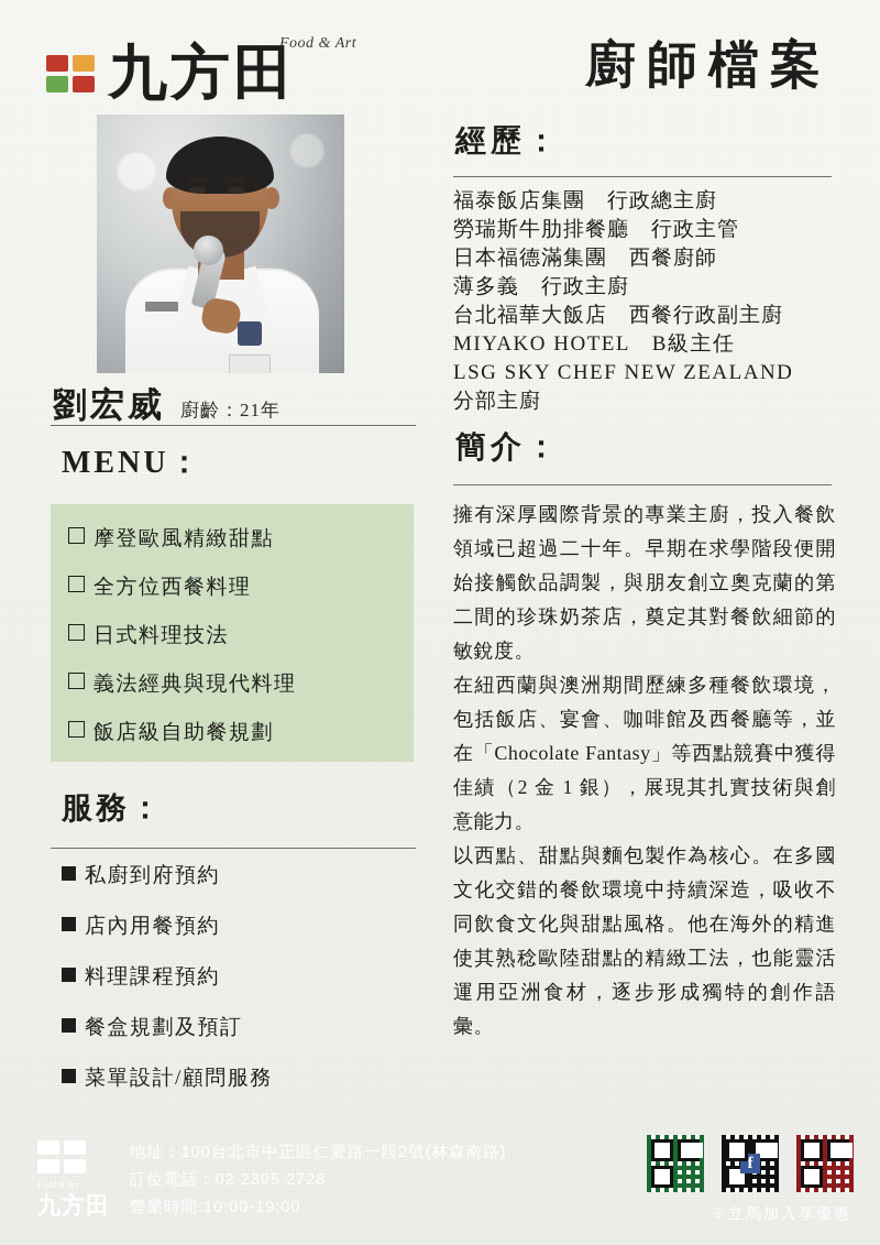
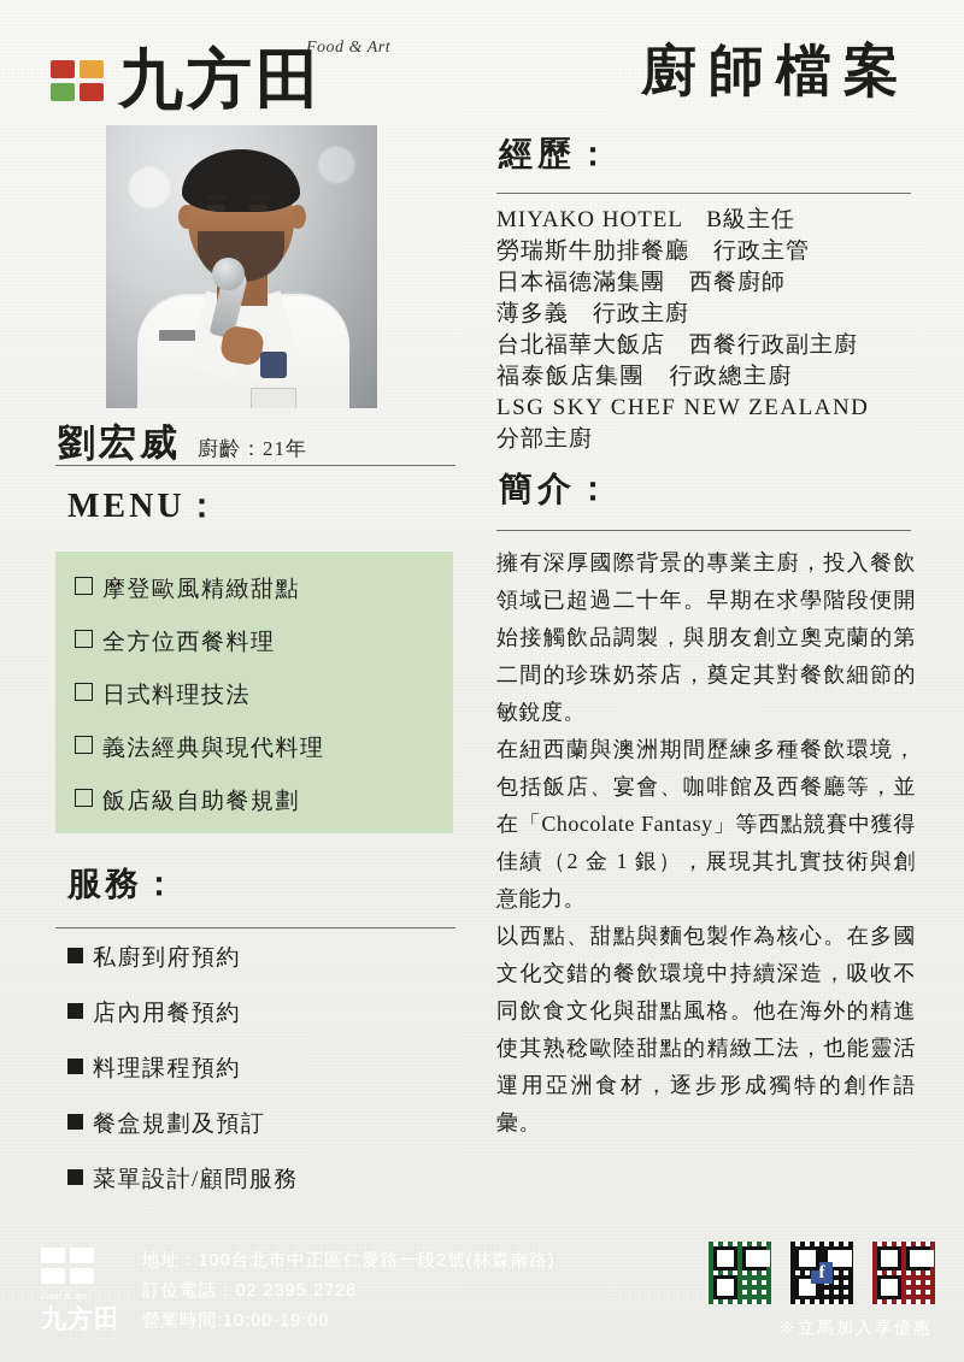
  Food & Art
  九方田
  廚師檔案
  劉宏威
  廚齡：21年
  MENU：
  摩登歐風精緻甜點
  全方位西餐料理
  日式料理技法
  義法經典與現代料理
  飯店級自助餐規劃
  服務：
  私廚到府預約
  店內用餐預約
  料理課程預約
  餐盒規劃及預訂
  菜單設計/顧問服務
  經歷：
- 福泰飯店集團 行政總主廚
+ MIYAKO HOTEL B級主任
  勞瑞斯牛肋排餐廳 行政主管
  日本福德滿集團 西餐廚師
  薄多義 行政主廚
  台北福華大飯店 西餐行政副主廚
- MIYAKO HOTEL B級主任
+ 福泰飯店集團 行政總主廚
  LSG SKY CHEF NEW ZEALAND
  分部主廚
  簡介：
  擁有深厚國際背景的專業主廚，投入餐飲領域已超過二十年。早期在求學階段便開始接觸飲品調製，與朋友創立奧克蘭的第二間的珍珠奶茶店，奠定其對餐飲細節的敏銳度。
  在紐西蘭與澳洲期間歷練多種餐飲環境，包括飯店、宴會、咖啡館及西餐廳等，並在「Chocolate Fantasy」等西點競賽中獲得佳績（2 金 1 銀），展現其扎實技術與創意能力。
  以西點、甜點與麵包製作為核心。在多國文化交錯的餐飲環境中持續深造，吸收不同飲食文化與甜點風格。他在海外的精進使其熟稔歐陸甜點的精緻工法，也能靈活運用亞洲食材，逐步形成獨特的創作語彙。
  九方田
  地址：100台北市中正區仁愛路一段2號(林森南路)
  訂位電話：02 2395 2728
  營業時間:10:00-19:00
  f
  ※立馬加入享優惠
